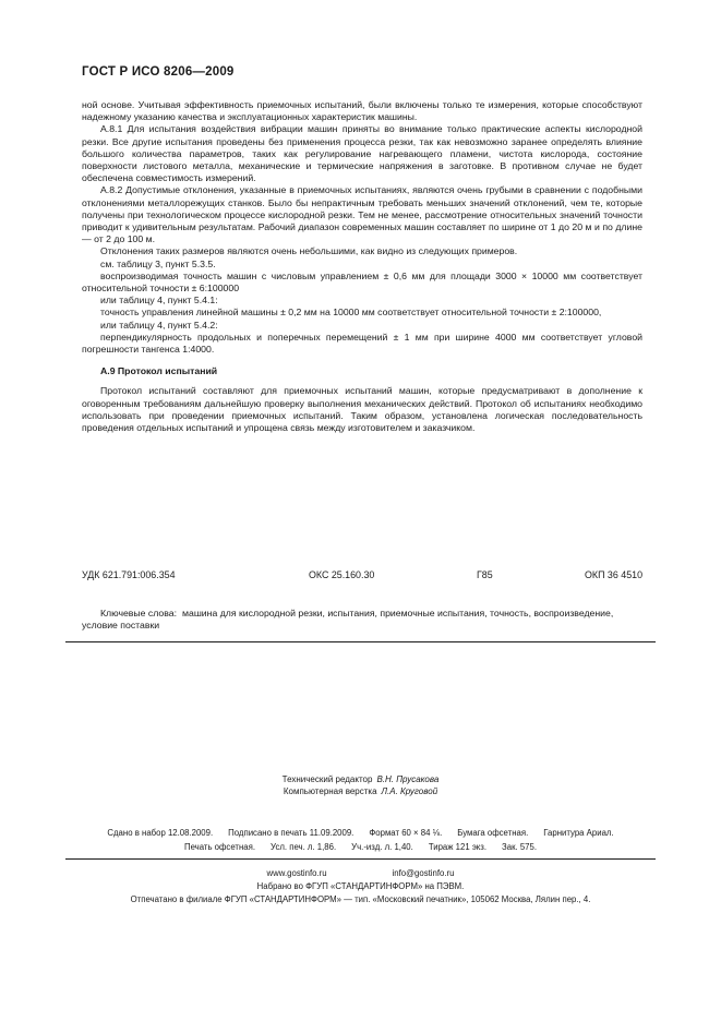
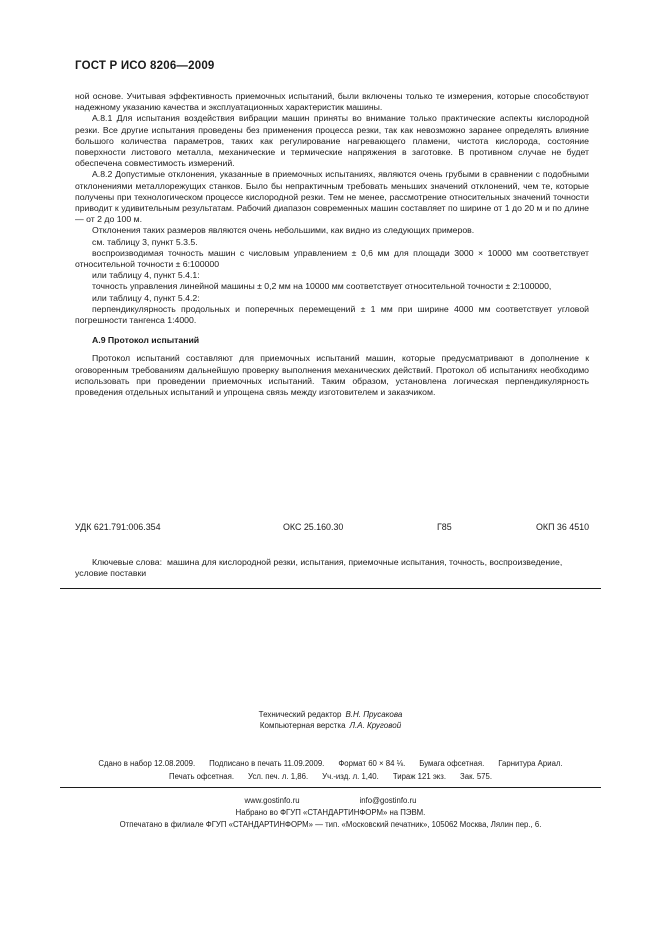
  ГОСТ Р ИСО 8206—2009
  ной основе. Учитывая эффективность приемочных испытаний, были включены только те измерения, которые способствуют надежному указанию качества и эксплуатационных характеристик машины.
  А.8.1 Для испытания воздействия вибрации машин приняты во внимание только практические аспекты кислородной резки. Все другие испытания проведены без применения процесса резки, так как невозможно заранее определять влияние большого количества параметров, таких как регулирование нагревающего пламени, чистота кислорода, состояние поверхности листового металла, механические и термические напряжения в заготовке. В противном случае не будет обеспечена совместимость измерений.
  А.8.2 Допустимые отклонения, указанные в приемочных испытаниях, являются очень грубыми в сравнении с подобными отклонениями металлорежущих станков. Было бы непрактичным требовать меньших значений отклонений, чем те, которые получены при технологическом процессе кислородной резки. Тем не менее, рассмотрение относительных значений точности приводит к удивительным результатам. Рабочий диапазон современных машин составляет по ширине от 1 до 20 м и по длине — от 2 до 100 м.
  Отклонения таких размеров являются очень небольшими, как видно из следующих примеров.
  см. таблицу 3, пункт 5.3.5.
  воспроизводимая точность машин с числовым управлением ± 0,6 мм для площади 3000 × 10000 мм соответствует относительной точности ± 6:100000
  или таблицу 4, пункт 5.4.1:
  точность управления линейной машины ± 0,2 мм на 10000 мм соответствует относительной точности ± 2:100000,
  или таблицу 4, пункт 5.4.2:
  перпендикулярность продольных и поперечных перемещений ± 1 мм при ширине 4000 мм соответствует угловой погрешности тангенса 1:4000.
  А.9 Протокол испытаний
- Протокол испытаний составляют для приемочных испытаний машин, которые предусматривают в дополнение к оговоренным требованиям дальнейшую проверку выполнения механических действий. Протокол об испытаниях необходимо использовать при проведении приемочных испытаний. Таким образом, установлена логическая последовательность проведения отдельных испытаний и упрощена связь между изготовителем и заказчиком.
+ Протокол испытаний составляют для приемочных испытаний машин, которые предусматривают в дополнение к оговоренным требованиям дальнейшую проверку выполнения механических действий. Протокол об испытаниях необходимо использовать при проведении приемочных испытаний. Таким образом, установлена логическая перпендикулярность проведения отдельных испытаний и упрощена связь между изготовителем и заказчиком.
  УДК 621.791:006.354
  ОКС 25.160.30
  Г85
  ОКП 36 4510
  Ключевые слова: машина для кислородной резки, испытания, приемочные испытания, точность, воспроизведение, условие поставки
  Технический редактор В.Н. Прусакова
  Компьютерная верстка Л.А. Круговой
  Сдано в набор 12.08.2009. Подписано в печать 11.09.2009. Формат 60 × 84 ⅛. Бумага офсетная. Гарнитура Ариал.
  Печать офсетная. Усл. печ. л. 1,86. Уч.-изд. л. 1,40. Тираж 121 экз. Зак. 575.
  www.gostinfo.ru info@gostinfo.ru
  Набрано во ФГУП «СТАНДАРТИНФОРМ» на ПЭВМ.
- Отпечатано в филиале ФГУП «СТАНДАРТИНФОРМ» — тип. «Московский печатник», 105062 Москва, Лялин пер., 4.
+ Отпечатано в филиале ФГУП «СТАНДАРТИНФОРМ» — тип. «Московский печатник», 105062 Москва, Лялин пер., 6.
